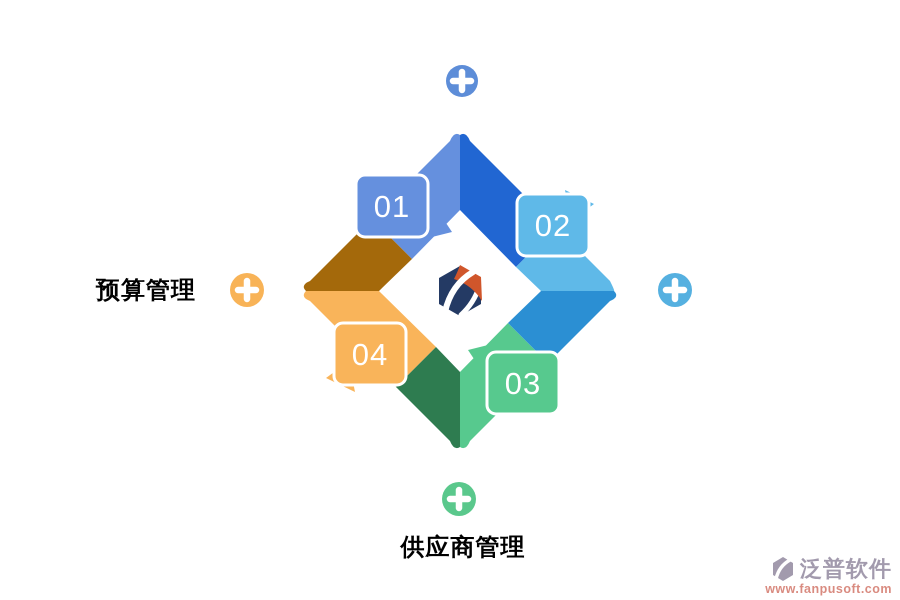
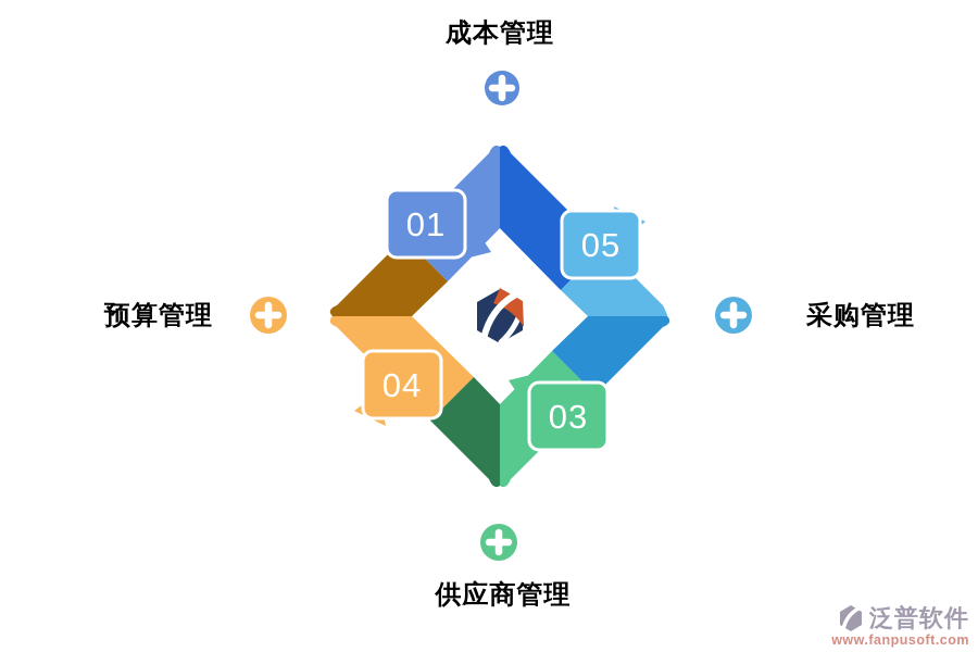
  01
- 02
+ 05
  03
  04
+ 成本管理
+ 采购管理
  供应商管理
  预算管理
  泛普软件
  www.fanpusoft.com
